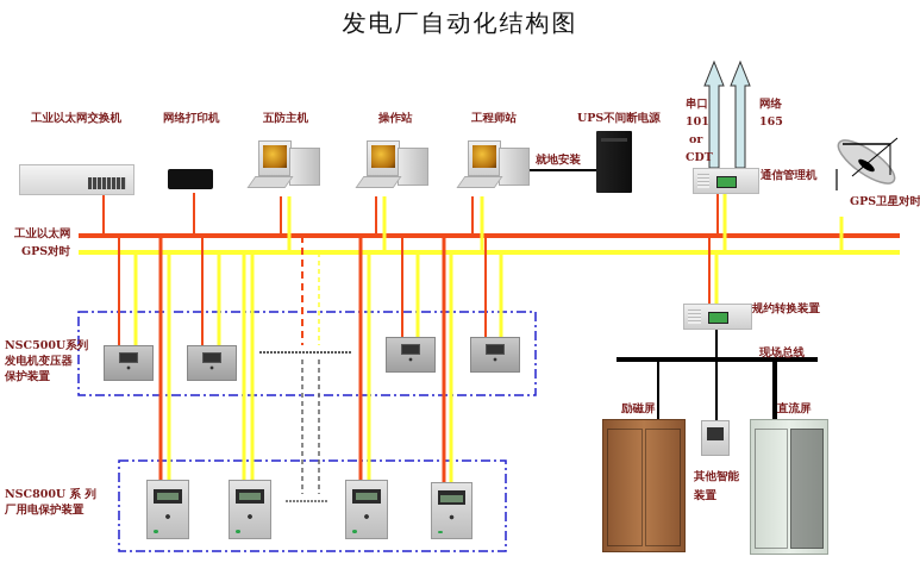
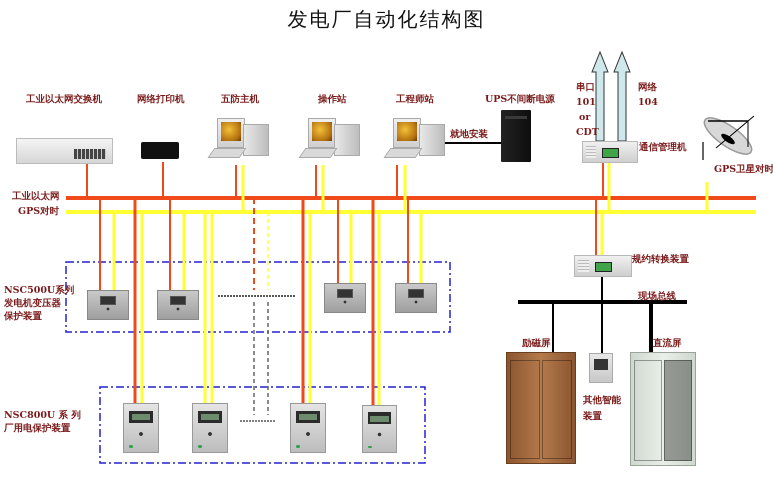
  发电厂自动化结构图
  工业以太网交换机
  网络打印机
  五防主机
  操作站
  工程师站
  UPS不间断电源
  就地安装
  串口
  101
  or
  CDT
  网络
- 165
+ 104
  通信管理机
  GPS卫星对时
  工业以太网
  GPS对时
  NSC500U系列
  发电机变压器
  保护装置
  NSC800U 系 列
  厂用电保护装置
  规约转换装置
  现场总线
  励磁屏
  其他智能
  装置
  直流屏
